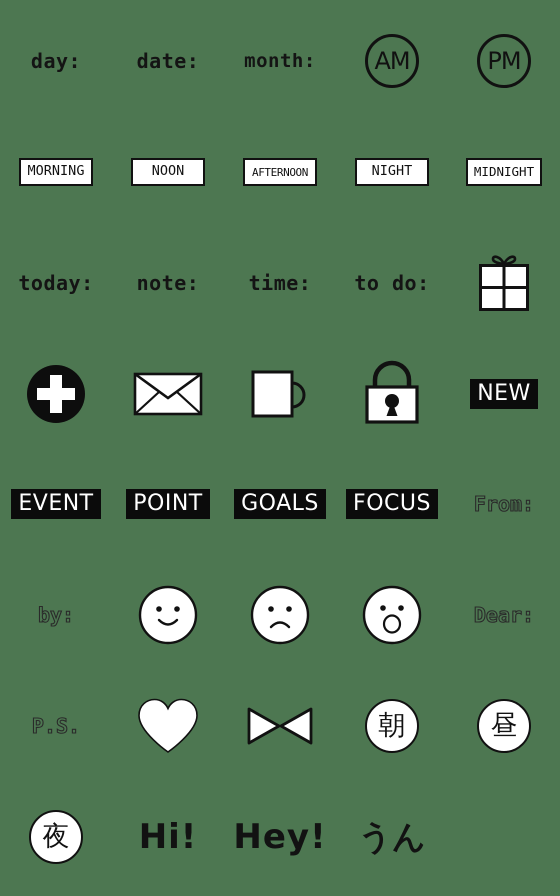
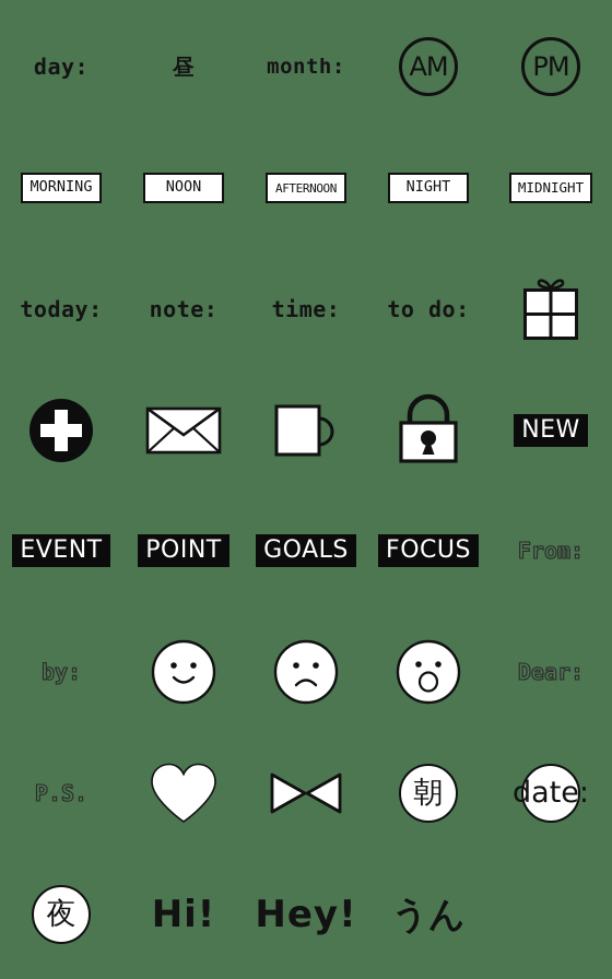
  day:
- date:
+ 昼
  month:
  AM
  PM
  MORNING
  NOON
  AFTERNOON
  NIGHT
  MIDNIGHT
  today:
  note:
  time:
  to do:
  NEW
  EVENT
  POINT
  GOALS
  FOCUS
  From:
  by:
  Dear:
  P.S.
  朝
- 昼
+ date:
  夜
  Hi!
  Hey!
  うん
